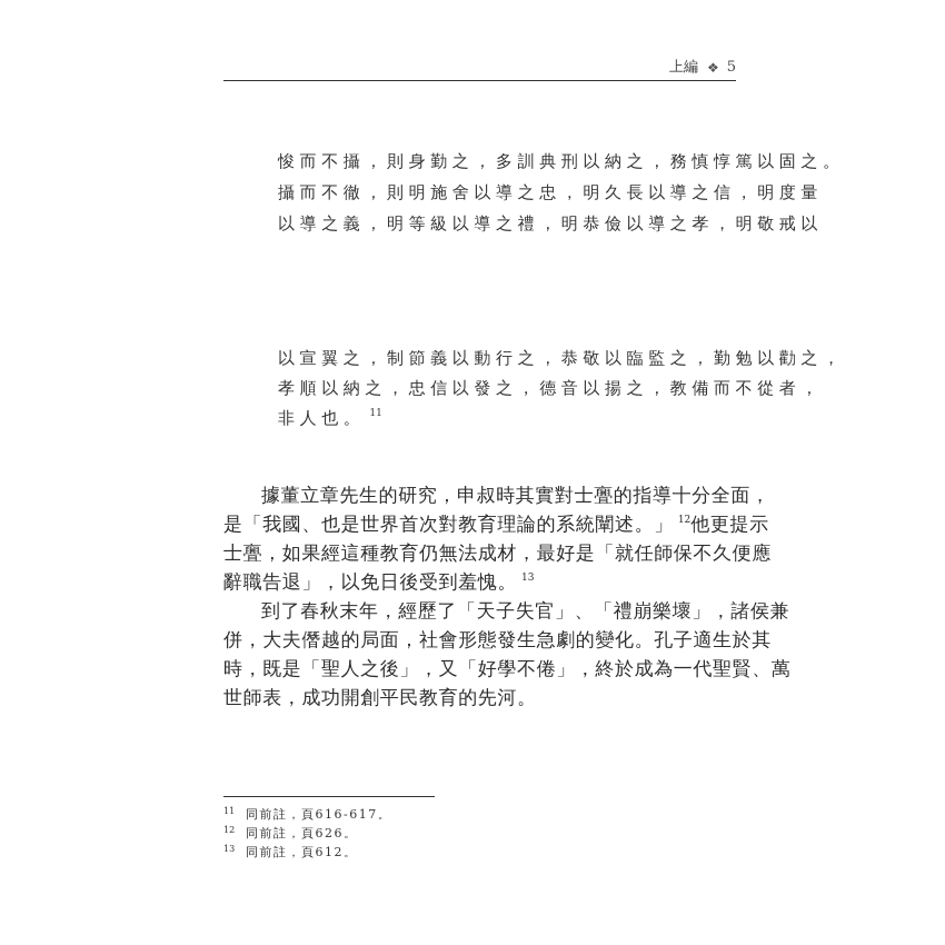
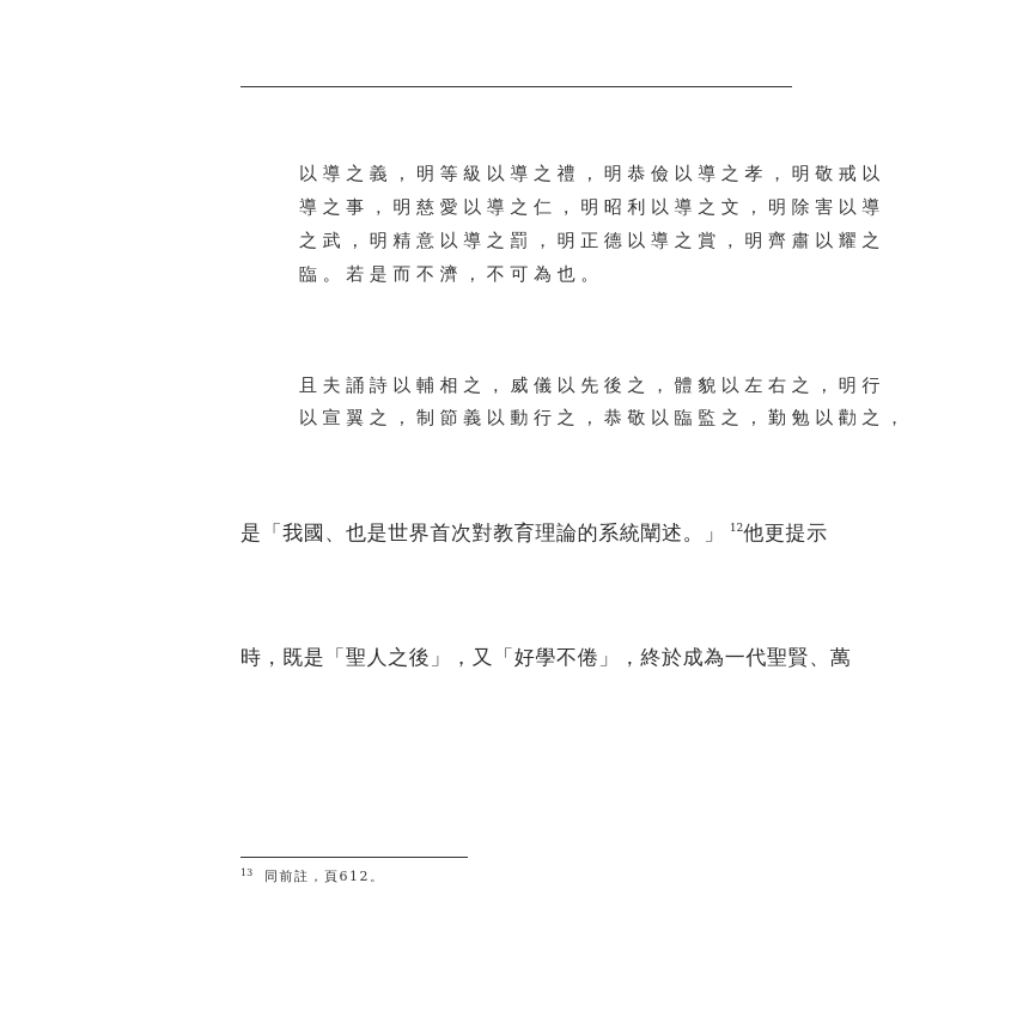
- 上編 ❖ 5
- 悛而不攝，則身勤之，多訓典刑以納之，務慎惇篤以固之。
- 攝而不徹，則明施舍以導之忠，明久長以導之信，明度量
  以導之義，明等級以導之禮，明恭儉以導之孝，明敬戒以
+ 導之事，明慈愛以導之仁，明昭利以導之文，明除害以導
+ 之武，明精意以導之罰，明正德以導之賞，明齊肅以耀之
+ 臨。若是而不濟，不可為也。
+ 且夫誦詩以輔相之，威儀以先後之，體貌以左右之，明行
  以宣翼之，制節義以動行之，恭敬以臨監之，勤勉以勸之，
- 孝順以納之，忠信以發之，德音以揚之，教備而不從者，
- 非人也。 11
- 據董立章先生的研究，申叔時其實對士亹的指導十分全面，
  是「我國、也是世界首次對教育理論的系統闡述。」 12他更提示
- 士亹，如果經這種教育仍無法成材，最好是「就任師保不久便應
- 辭職告退」，以免日後受到羞愧。 13
- 到了春秋末年，經歷了「天子失官」、「禮崩樂壞」，諸侯兼
- 併，大夫僭越的局面，社會形態發生急劇的變化。孔子適生於其
  時，既是「聖人之後」，又「好學不倦」，終於成為一代聖賢、萬
- 世師表，成功開創平民教育的先河。
- 11 同前註，頁616-617。
- 12 同前註，頁626。
  13 同前註，頁612。
